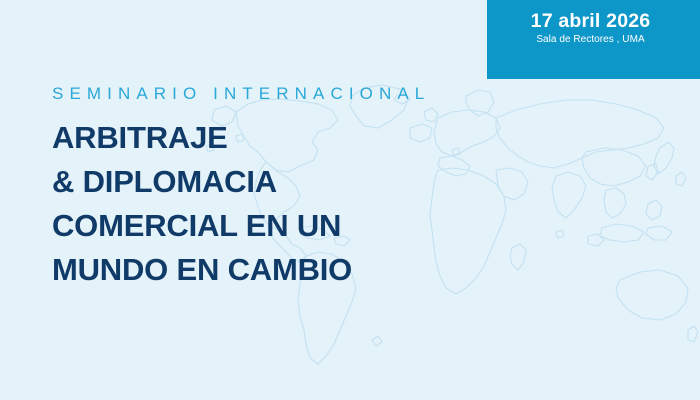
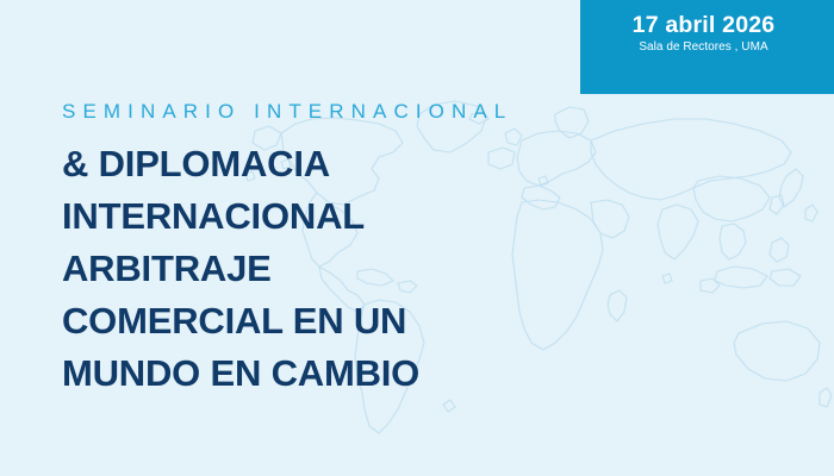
  17 abril 2026
  Sala de Rectores , UMA
  SEMINARIO INTERNACIONAL
- ARBITRAJE
+ & DIPLOMACIA
+ INTERNACIONAL
- & DIPLOMACIA
+ ARBITRAJE
  COMERCIAL EN UN
  MUNDO EN CAMBIO
